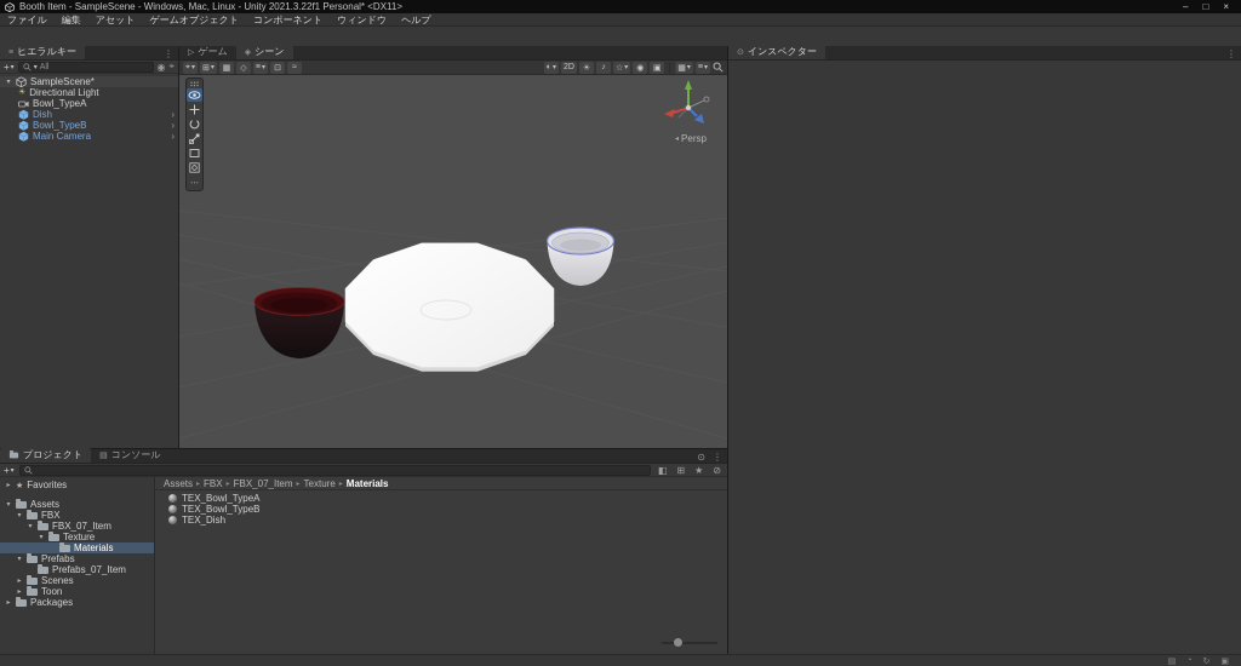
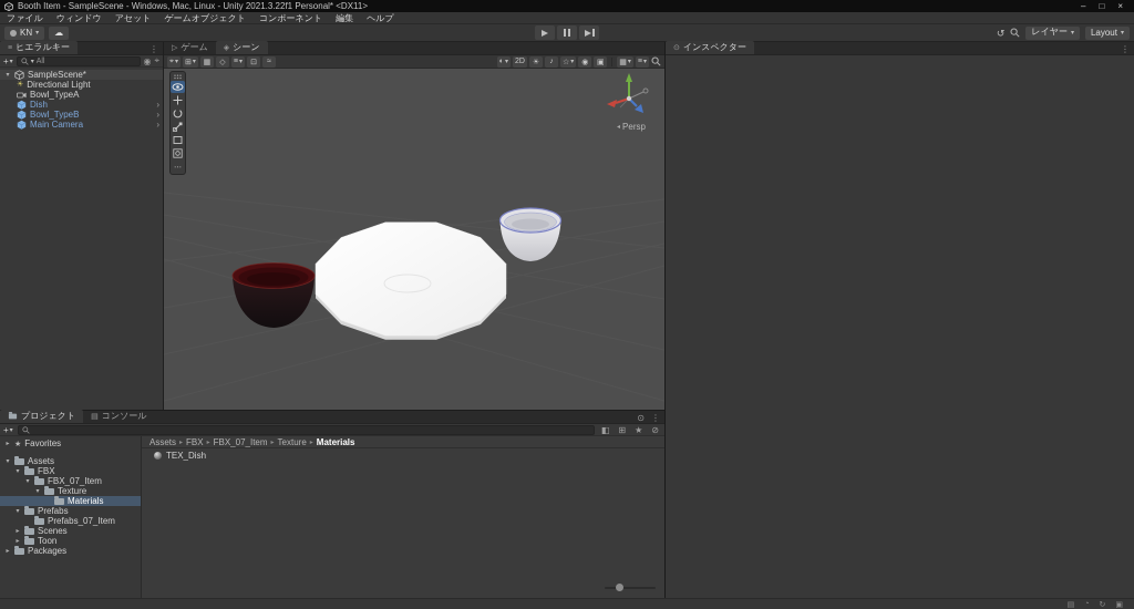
  Booth Item - SampleScene - Windows, Mac, Linux - Unity 2021.3.22f1 Personal* <DX11>
  –
  □
  ×
  ファイル
- 編集
+ ウィンドウ
  アセット
  ゲームオブジェクト
  コンポーネント
- ウィンドウ
+ 編集
  ヘルプ
+ KN
+ ☁
+ ↺
+ レイヤー
+ Layout
  ヒエラルキー
  ⋮
  +
  ◉
  ⌖
  SampleScene*
  Directional Light
  Bowl_TypeA
  Dish
  ›
  Bowl_TypeB
  ›
  Main Camera
  ›
  ゲーム
  シーン
  Persp
  インスペクター
  ⋮
  プロジェクト
  コンソール
  ⊙
  ⋮
  +
  ◧
  ⊞
  ★
  ⊘
  Favorites
  Assets
  FBX
  FBX_07_Item
  Texture
  Materials
  Prefabs
  Prefabs_07_Item
  Scenes
  Toon
  Packages
  Assets
  FBX
  FBX_07_Item
  Texture
  Materials
- TEX_Bowl_TypeA
- TEX_Bowl_TypeB
  TEX_Dish
